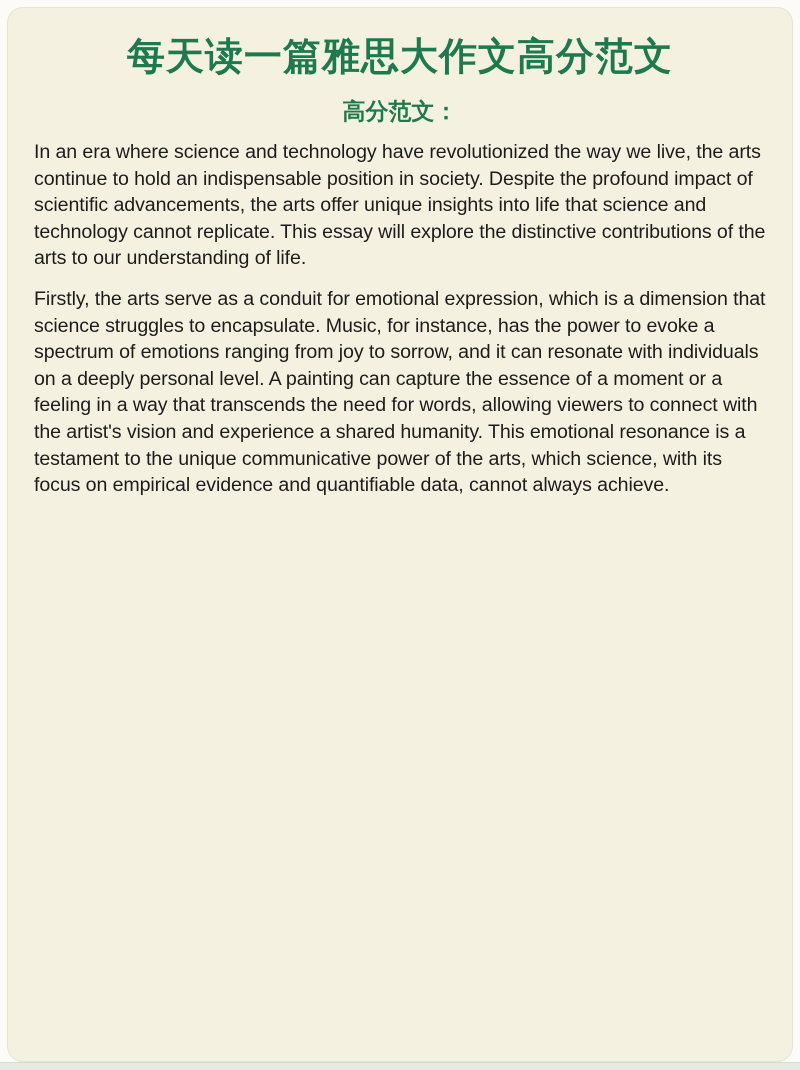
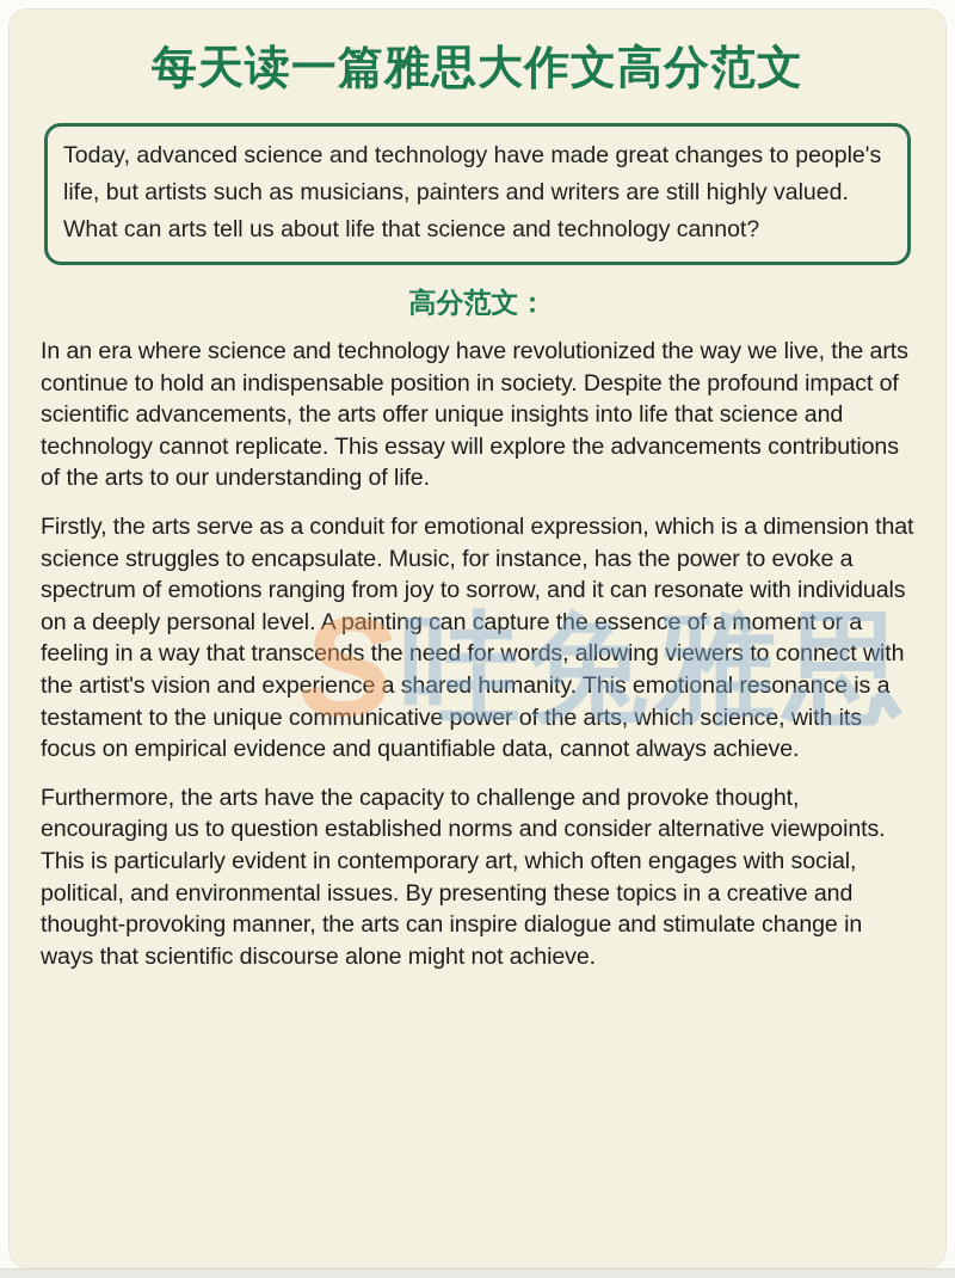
  每天读一篇雅思大作文高分范文
+ Today, advanced science and technology have made great changes to people's life, but artists such as musicians, painters and writers are still highly valued. What can arts tell us about life that science and technology cannot?
  高分范文：
- In an era where science and technology have revolutionized the way we live, the arts continue to hold an indispensable position in society. Despite the profound impact of scientific advancements, the arts offer unique insights into life that science and technology cannot replicate. This essay will explore the distinctive contributions of the arts to our understanding of life.
+ In an era where science and technology have revolutionized the way we live, the arts continue to hold an indispensable position in society. Despite the profound impact of scientific advancements, the arts offer unique insights into life that science and technology cannot replicate. This essay will explore the advancements contributions of the arts to our understanding of life.
  Firstly, the arts serve as a conduit for emotional expression, which is a dimension that science struggles to encapsulate. Music, for instance, has the power to evoke a spectrum of emotions ranging from joy to sorrow, and it can resonate with individuals on a deeply personal level. A painting can capture the essence of a moment or a feeling in a way that transcends the need for words, allowing viewers to connect with the artist's vision and experience a shared humanity. This emotional resonance is a testament to the unique communicative power of the arts, which science, with its focus on empirical evidence and quantifiable data, cannot always achieve.
+ Furthermore, the arts have the capacity to challenge and provoke thought, encouraging us to question established norms and consider alternative viewpoints. This is particularly evident in contemporary art, which often engages with social, political, and environmental issues. By presenting these topics in a creative and thought-provoking manner, the arts can inspire dialogue and stimulate change in ways that scientific discourse alone might not achieve.
+ S
+ 哇兔雅思
